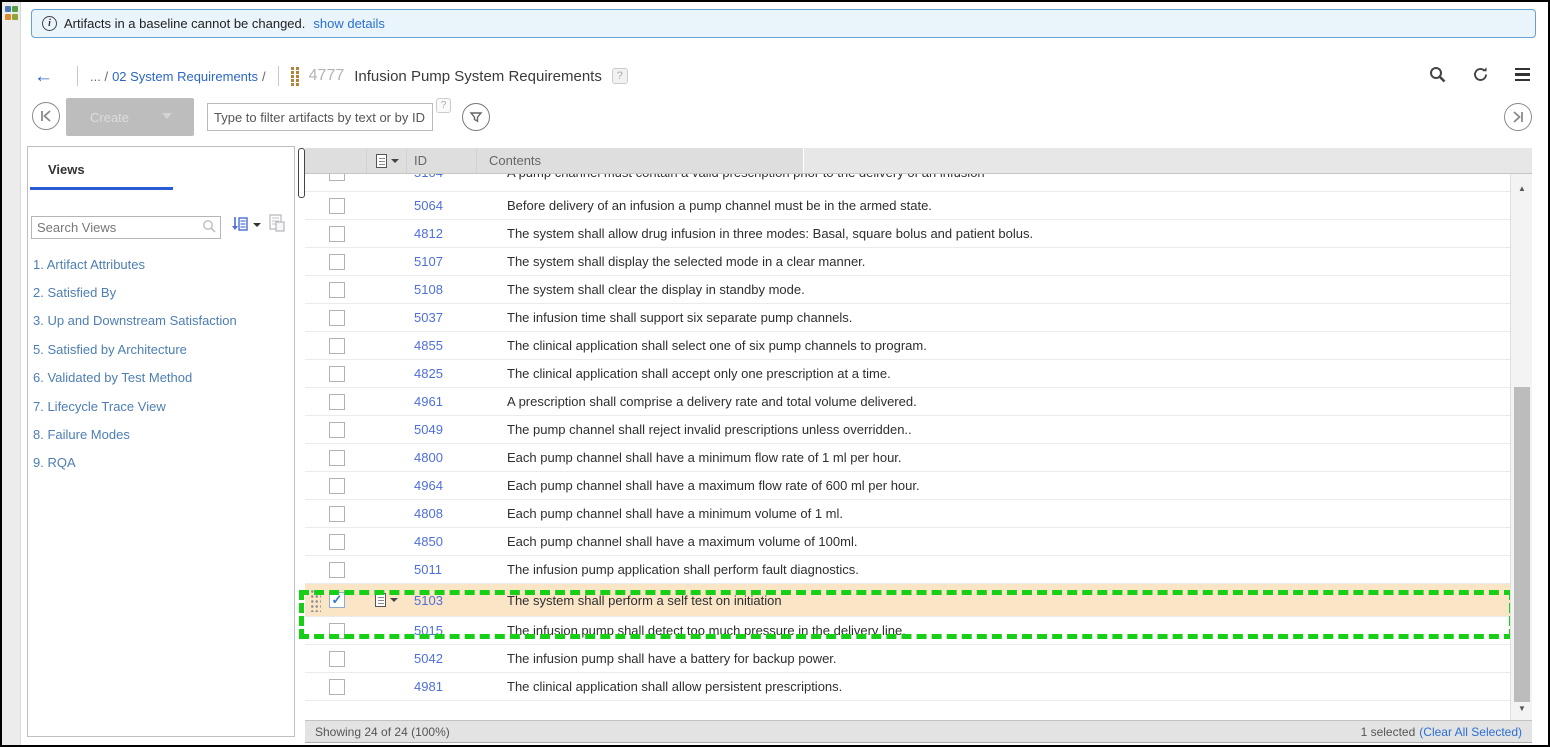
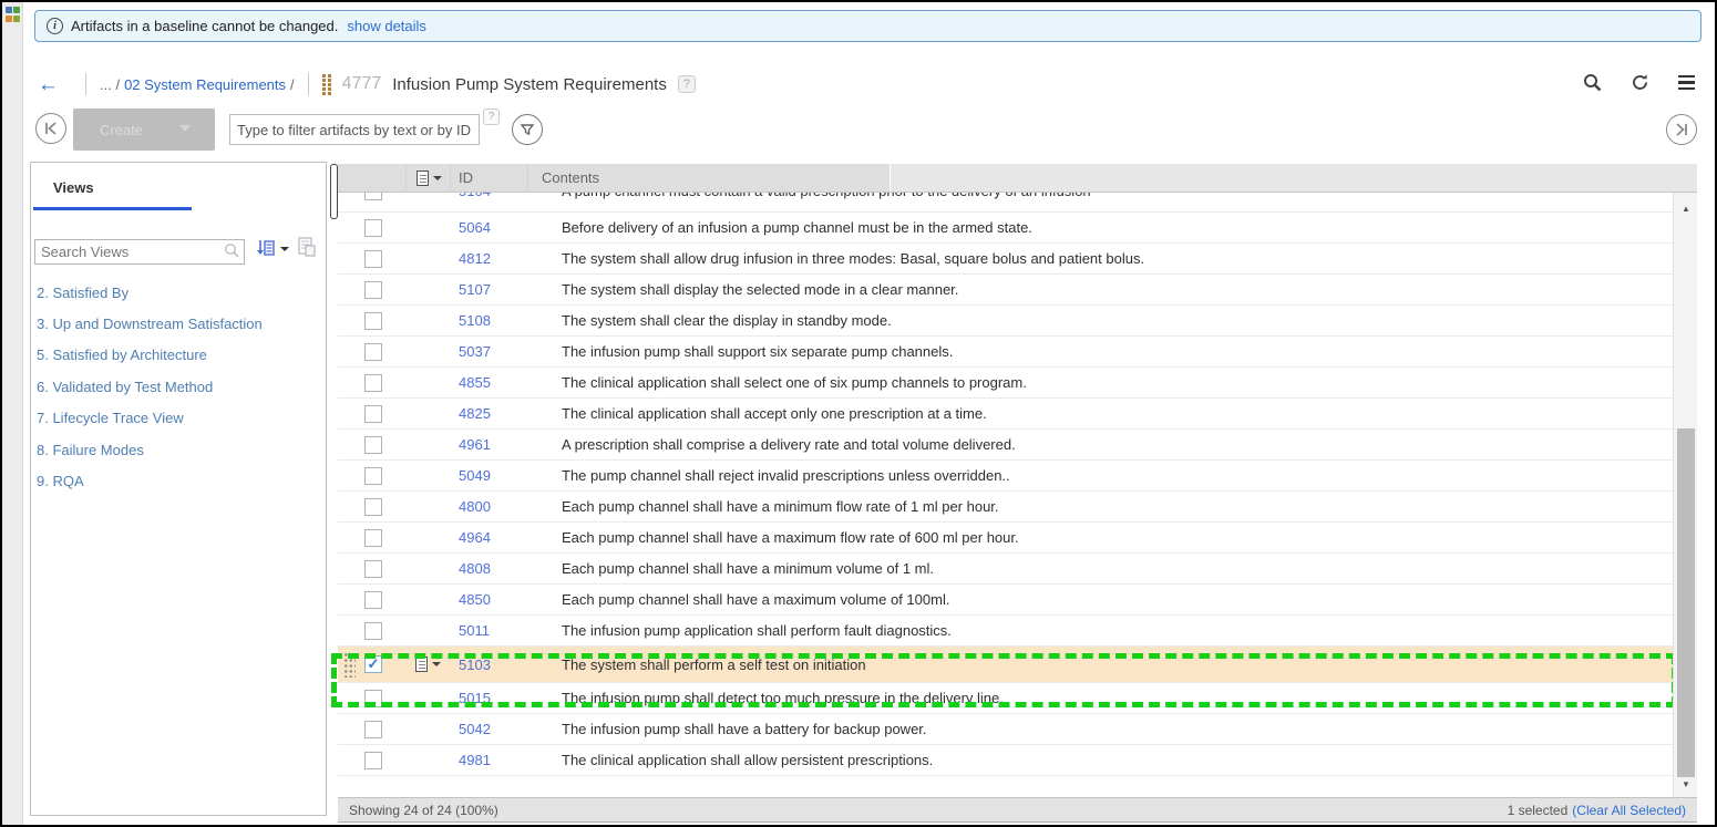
  i
  Artifacts in a baseline cannot be changed.
  show details
  ←
  ... /
  02 System Requirements
  /
  4777
  Infusion Pump System Requirements
  ?
  Create
  Type to filter artifacts by text or by ID
  ?
  Views
  Search Views
- 1. Artifact Attributes
  2. Satisfied By
  3. Up and Downstream Satisfaction
  5. Satisfied by Architecture
  6. Validated by Test Method
  7. Lifecycle Trace View
  8. Failure Modes
  9. RQA
  ID
  Contents
  5064
  Before delivery of an infusion a pump channel must be in the armed state.
  4812
  The system shall allow drug infusion in three modes: Basal, square bolus and patient bolus.
  5107
  The system shall display the selected mode in a clear manner.
  5108
  The system shall clear the display in standby mode.
  5037
- The infusion time shall support six separate pump channels.
+ The infusion pump shall support six separate pump channels.
  4855
  The clinical application shall select one of six pump channels to program.
  4825
  The clinical application shall accept only one prescription at a time.
  4961
  A prescription shall comprise a delivery rate and total volume delivered.
  5049
  The pump channel shall reject invalid prescriptions unless overridden..
  4800
  Each pump channel shall have a minimum flow rate of 1 ml per hour.
  4964
  Each pump channel shall have a maximum flow rate of 600 ml per hour.
  4808
  Each pump channel shall have a minimum volume of 1 ml.
  4850
  Each pump channel shall have a maximum volume of 100ml.
  5011
  The infusion pump application shall perform fault diagnostics.
  5103
  The system shall perform a self test on initiation
  5015
  The infusion pump shall detect too much pressure in the delivery line.
  5042
  The infusion pump shall have a battery for backup power.
  4981
  The clinical application shall allow persistent prescriptions.
  ▲
  ▼
  Showing 24 of 24 (100%)
  1 selected
  (Clear All Selected)
